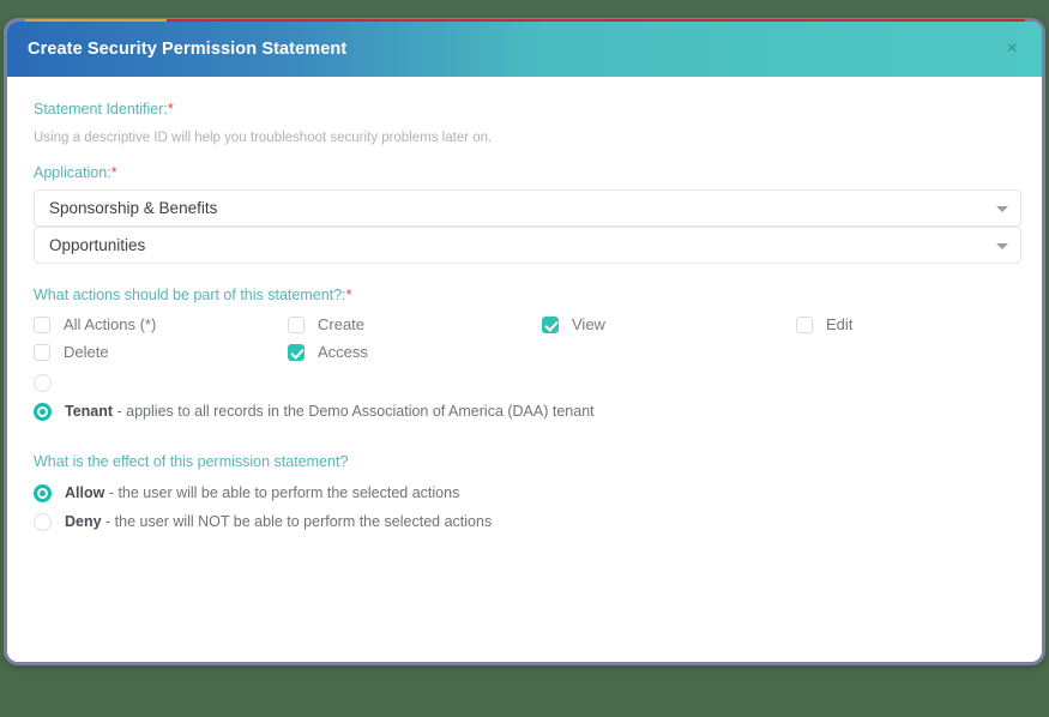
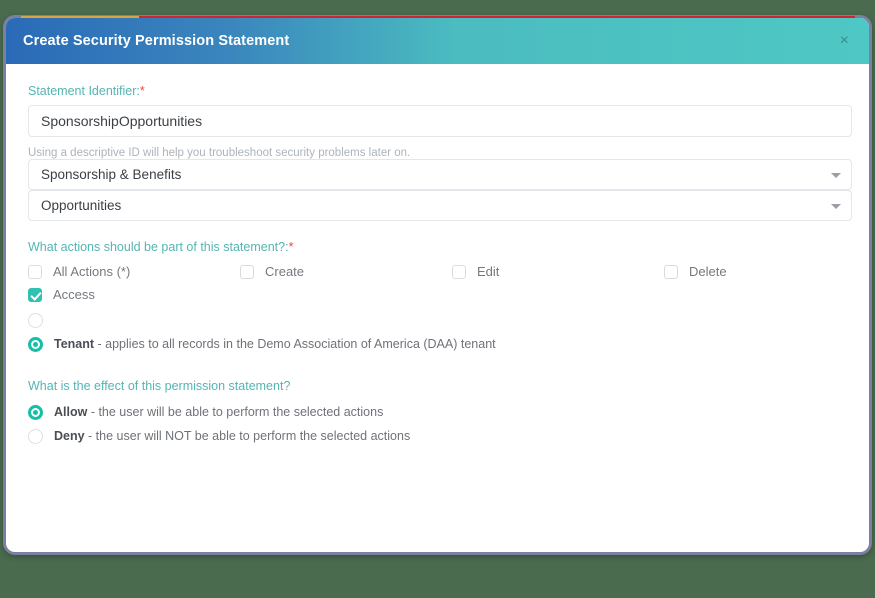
  Create Security Permission Statement
  ×
  Statement Identifier:*
+ SponsorshipOpportunities
  Using a descriptive ID will help you troubleshoot security problems later on.
- Application:*
  Sponsorship & Benefits
  Opportunities
  What actions should be part of this statement?:*
  All Actions (*)
  Create
- View
  Edit
  Delete
  Access
  Tenant - applies to all records in the Demo Association of America (DAA) tenant
  What is the effect of this permission statement?
  Allow - the user will be able to perform the selected actions
  Deny - the user will NOT be able to perform the selected actions
